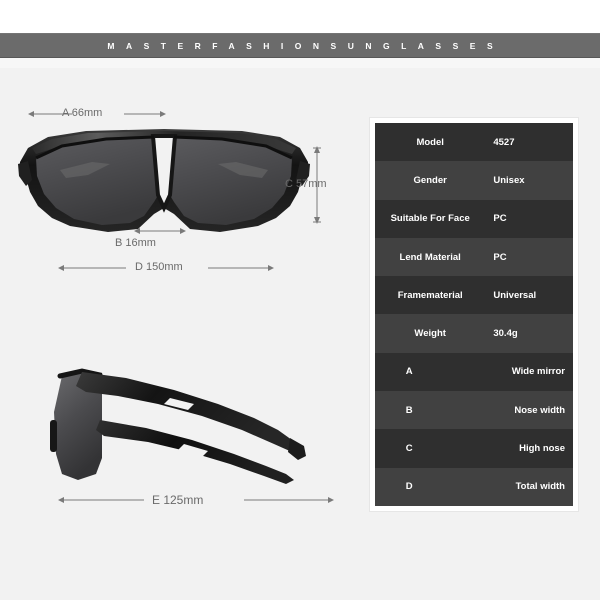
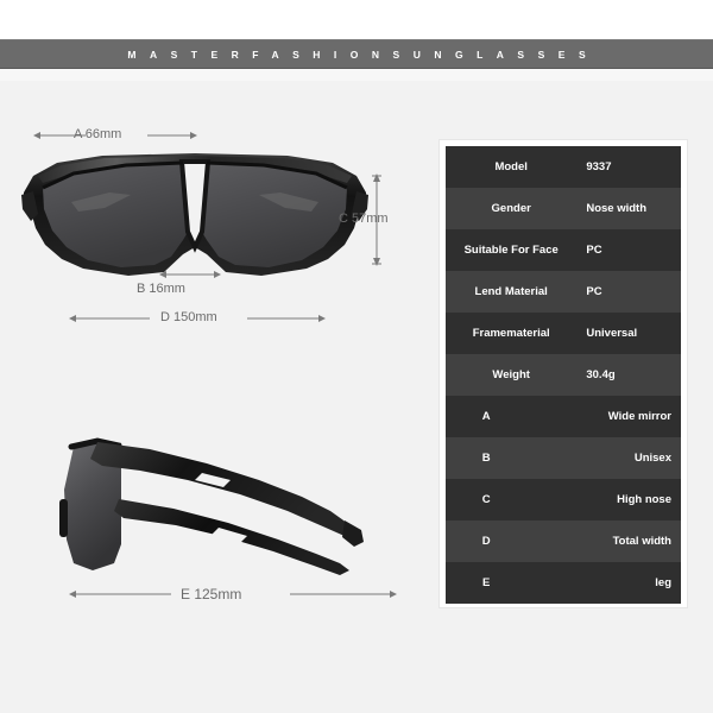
  MASTERFASHIONSUNGLASSES
  A 66mm
  C 57mm
  B 16mm
  D 150mm
  E 125mm
- Model	4527
+ Model	9337
- Gender	Unisex
+ Gender	Nose width
  Suitable For Face	PC
  Lend Material	PC
  Framematerial	Universal
  Weight	30.4g
  A	Wide mirror
- B	Nose width
+ B	Unisex
  C	High nose
  D	Total width
+ E	leg
